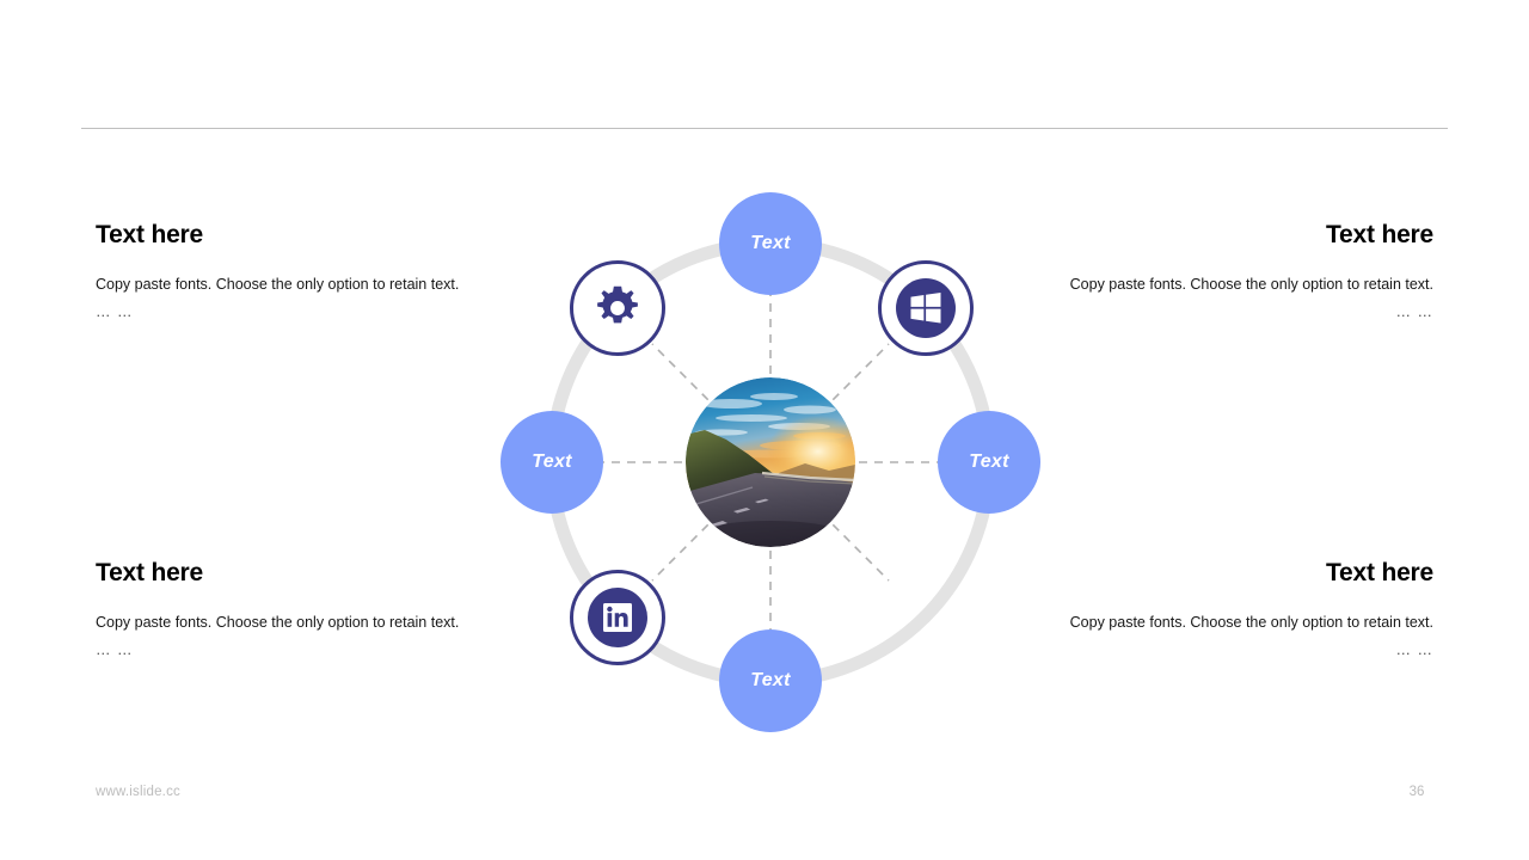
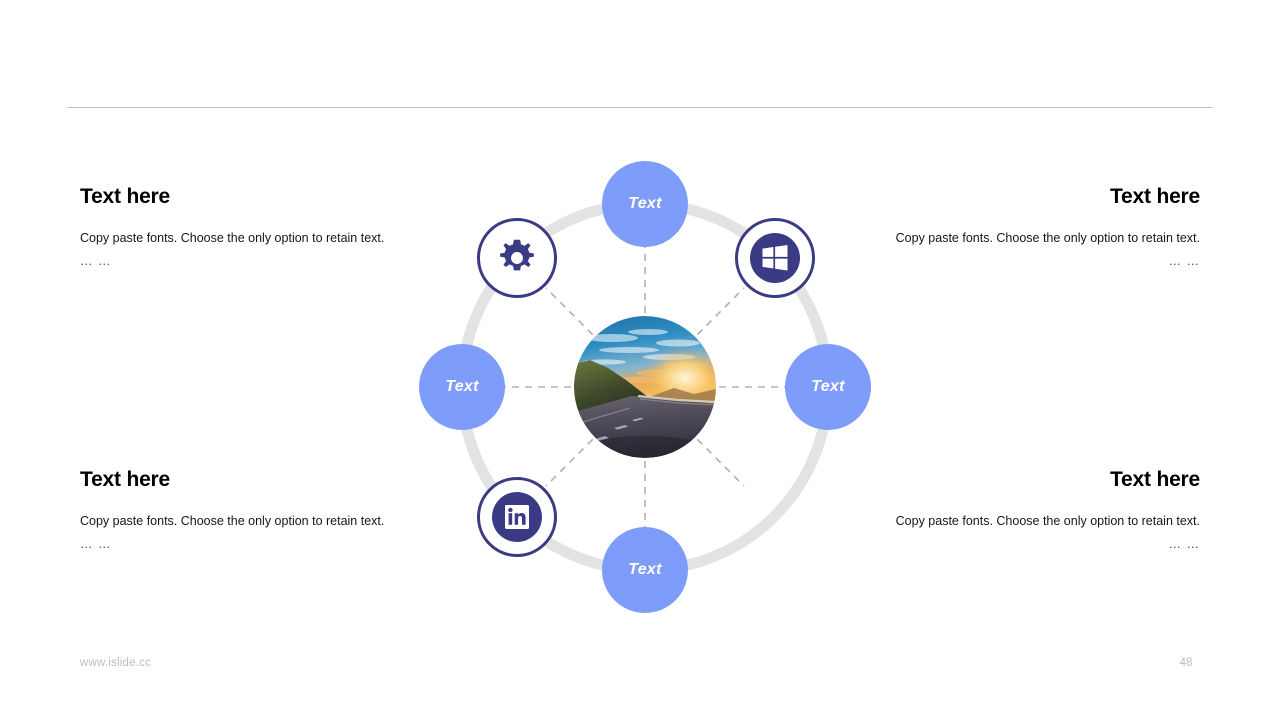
  Text here
  Copy paste fonts. Choose the only option to retain text.
  … …
  Text here
  Copy paste fonts. Choose the only option to retain text.
  … …
  Text here
  Copy paste fonts. Choose the only option to retain text.
  … …
  Text here
  Copy paste fonts. Choose the only option to retain text.
  … …
  Text
  Text
  Text
  Text
  www.islide.cc
- 36
+ 48
